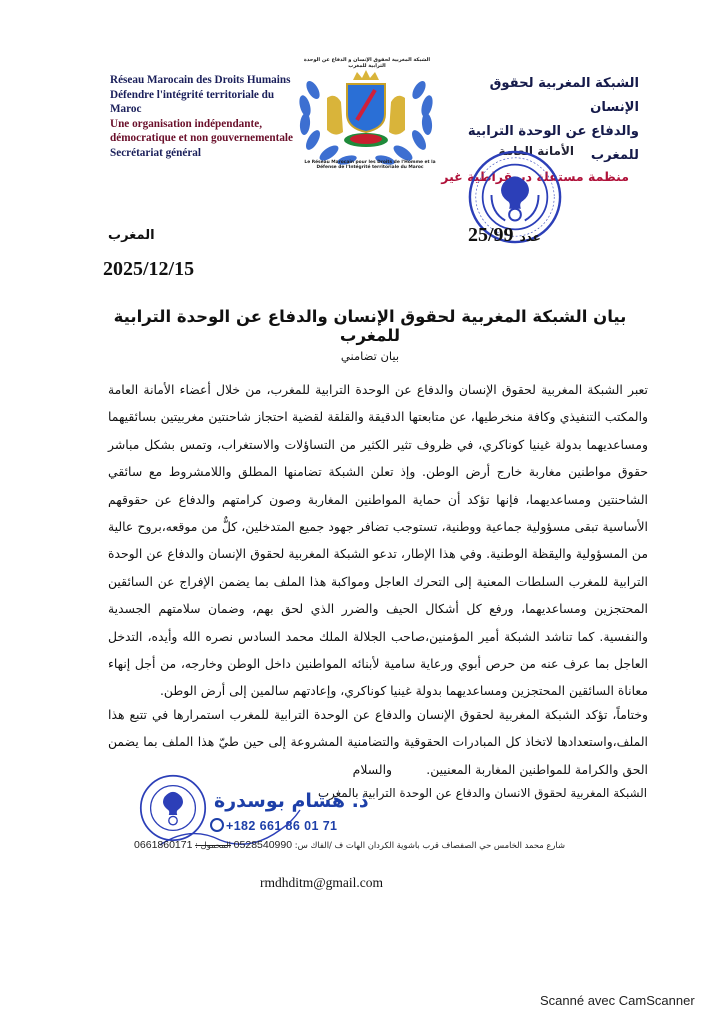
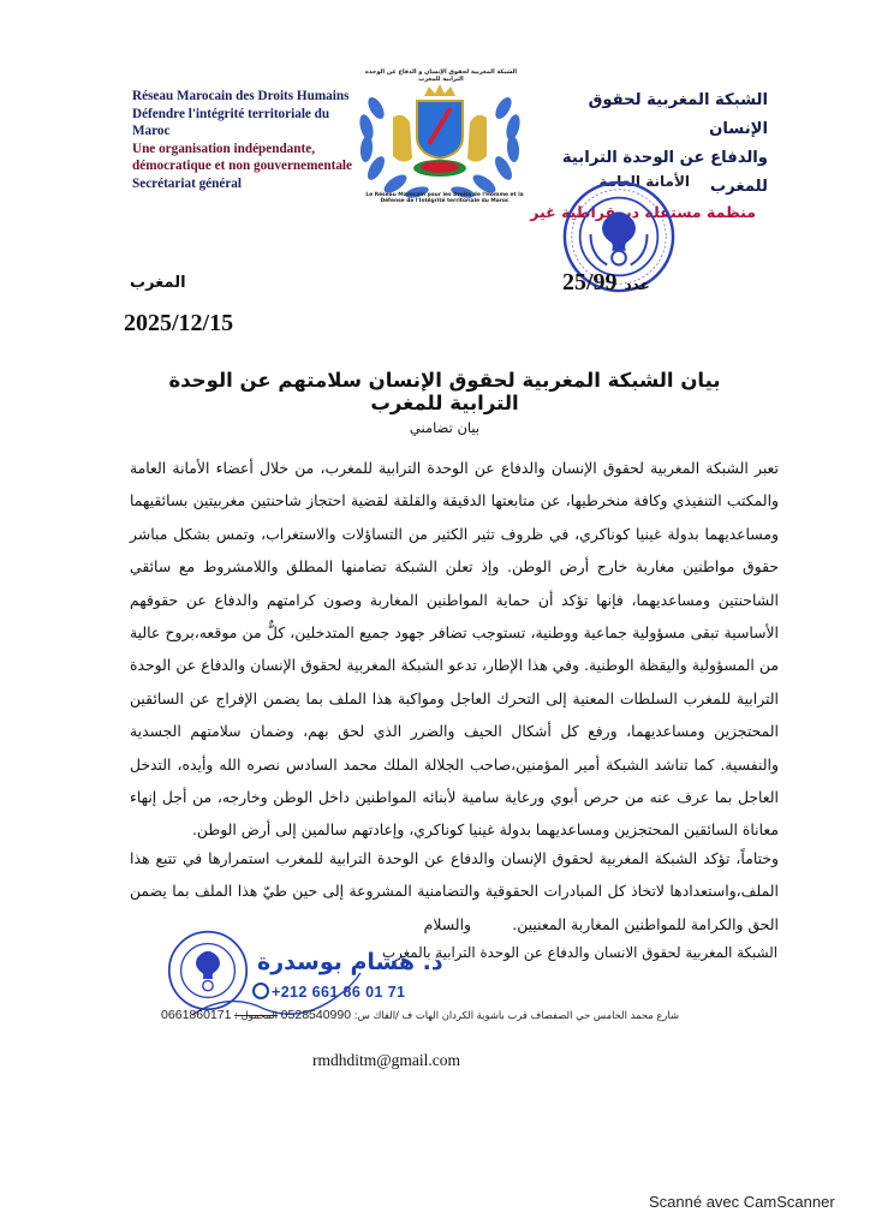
  Réseau Marocain des Droits Humains
  Défendre l'intégrité territoriale du
  Maroc
  Une organisation indépendante,
  démocratique et non gouvernementale
  Secrétariat général
  الشبكة المغربية لحقوق الإنسان
  والدفاع عن الوحدة الترابية للمغرب
  منظمة مستقل ديمقراطية غير
  الأمانة العمة
  عدد 25/99
  المغرب
  2025/12/15
- بيان الشبكة المغربية لحقوق الإنسان والدفاع عن الوحدة الترابية للمغرب
+ بيان الشبكة المغربية لحقوق الإنسان سلامتهم عن الوحدة الترابية للمغرب
  بيان تضامني
  تعبر الشبكة المغربية لحقوق الإنسان والدفاع عن الوحدة الترابية للمغرب، من خلال أعضاء الأمانة العامة والمكتب التنفيذي وكافة منخرطيها، عن متابعتها الدقيقة والقلقة لقضية احتجاز شاحنتين مغربيتين بسائقيهما ومساعديهما بدولة غينيا كوناكري، في ظروف تثير الكثير من التساؤلات والاستغراب، وتمس بشكل مباشر حقوق مواطنين مغاربة خارج أرض الوطن. وإذ تعلن الشبكة تضامنها المطلق واللامشروط مع سائقي الشاحنتين ومساعديهما، فإنها تؤكد أن حماية المواطنين المغاربة وصون كرامتهم والدفاع عن حقوقهم الأساسية تبقى مسؤولية جماعية ووطنية، تستوجب تضافر جهود جميع المتدخلين، كلٌّ من موقعه،بروح عالية من المسؤولية واليقظة الوطنية. وفي هذا الإطار، تدعو الشبكة المغربية لحقوق الإنسان والدفاع عن الوحدة الترابية للمغرب السلطات المعنية إلى التحرك العاجل ومواكبة هذا الملف بما يضمن الإفراج عن السائقين المحتجزين ومساعديهما، ورفع كل أشكال الحيف والضرر الذي لحق بهم، وضمان سلامتهم الجسدية والنفسية. كما تناشد الشبكة أمير المؤمنين،صاحب الجلالة الملك محمد السادس نصره الله وأيده، التدخل العاجل بما عرف عنه من حرص أبوي ورعاية سامية لأبنائه المواطنين داخل الوطن وخارجه، من أجل إنهاء معاناة السائقين المحتجزين ومساعديهما بدولة غينيا كوناكري، وإعادتهم سالمين إلى أرض الوطن.
  وختاماً، تؤكد الشبكة المغربية لحقوق الإنسان والدفاع عن الوحدة الترابية للمغرب استمرارها في تتبع هذا الملف،واستعدادها لاتخاذ كل المبادرات الحقوقية والتضامنية المشروعة إلى حين طيّ هذا الملف بما يضمن الحق والكرامة للمواطنين المغاربة المعنيين.
  والسلام
  الشبكة المغربية لحقوق الانسان والدفاع عن الوحدة الترابية بالمغرب
  ذ. هشام بوسدرة
- +182 661 86 01 71
+ +212 661 86 01 71
  شارع محمد الخامس حي الصفصاف قرب باشوية الكردان الهات ف /الفاك س: 0528540990 المحمول : 0661860171
  rmdhditm@gmail.com
  Scanné avec CamScanner
